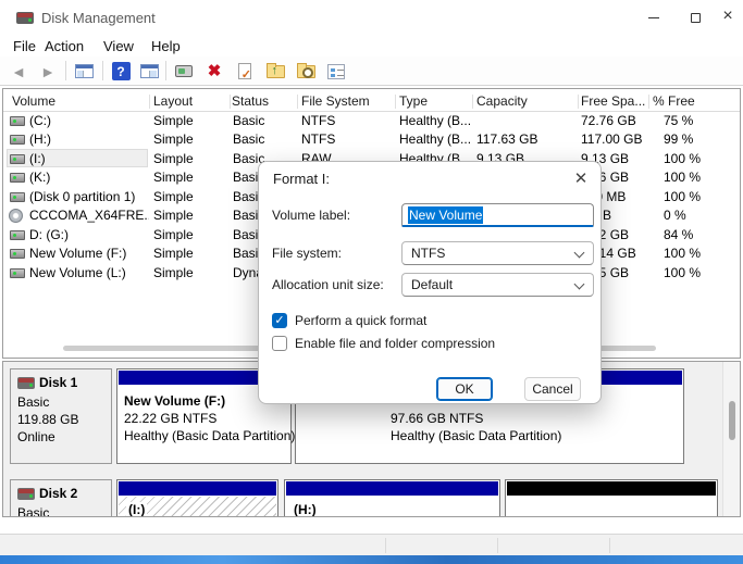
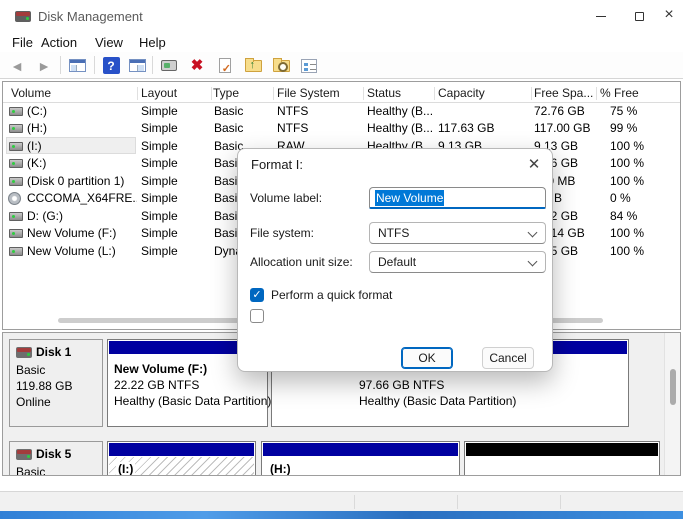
  Disk Management
  ×
  File
  Action
  View
  Help
  ◄
  ►
  ?
  ✖
  Volume
  Layout
- Status
+ Type
  File System
- Type
+ Status
  Capacity
  Free Spa...
  % Free
  (C:)
  Simple
  Basic
  NTFS
  Healthy (B...
  72.76 GB
  75 %
  (H:)
  Simple
  Basic
  NTFS
  Healthy (B...
  117.63 GB
  117.00 GB
  99 %
  (I:)
  Simple
  Basic
  RAW
  Healthy (B...
  9.13 GB
  9.13 GB
  100 %
  (K:)
  Simple
  Basi
  100 %
  (Disk 0 partition 1)
  Simple
  Basi
  100 %
  CCCOMA_X64FRE.
  Simple
  Basi
  0 %
  D: (G:)
  Simple
  Basi
  84 %
  New Volume (F:)
  Simple
  Basi
  100 %
  New Volume (L:)
  Simple
  100 %
  Disk 1
  Basic
  119.88 GB
  Online
  New Volume (F:)
  22.22 GB NTFS
  Healthy (Basic Data Partition)
  97.66 GB NTFS
  Healthy (Basic Data Partition)
- Disk 2
+ Disk 5
  Basic
  (I:)
  (H:)
  Format I:
  ✕
  Volume label:
  New Volume
  File system:
  NTFS
  Allocation unit size:
  Default
  ✓
  Perform a quick format
- Enable file and folder compression
  OK
  Cancel
